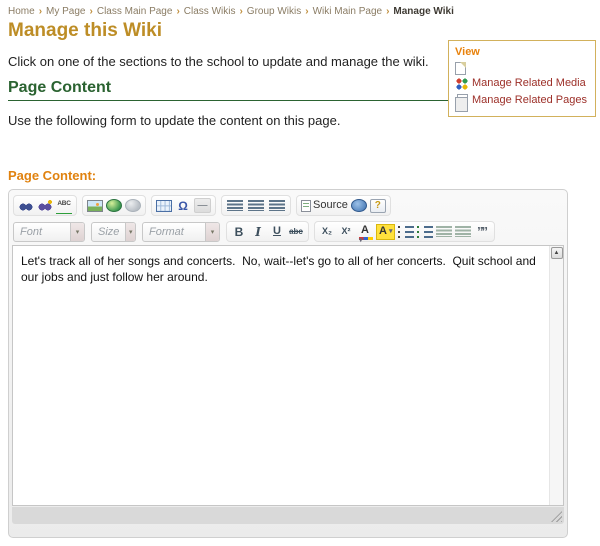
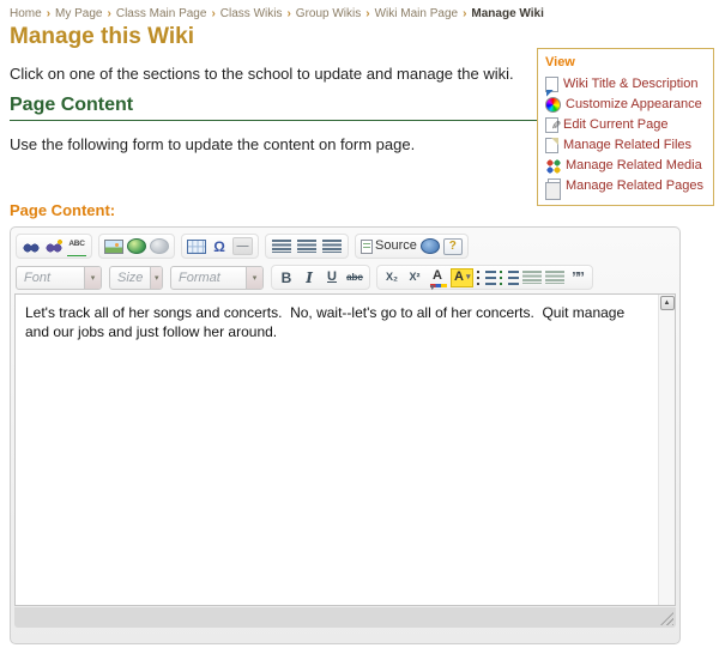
  Home › My Page › Class Main Page › Class Wikis › Group Wikis › Wiki Main Page › Manage Wiki
  Manage this Wiki
  Click on one of the sections to the school to update and manage the wiki.
  Page Content
- Use the following form to update the content on this page.
+ Use the following form to update the content on form page.
  View
+ Wiki Title & Description
+ Customize Appearance
+ Edit Current Page
+ Manage Related Files
  Manage Related Media
  Manage Related Pages
  Page Content:
  Ω
  —
  Source
  ?
  Font
  Size
  Format
  B
  I
  U
  abc
  X₂
  X²
  A
  A
  ””
- Let's track all of her songs and concerts. No, wait--let's go to all of her concerts. Quit school and our jobs and just follow her around.
+ Let's track all of her songs and concerts. No, wait--let's go to all of her concerts. Quit manage and our jobs and just follow her around.
